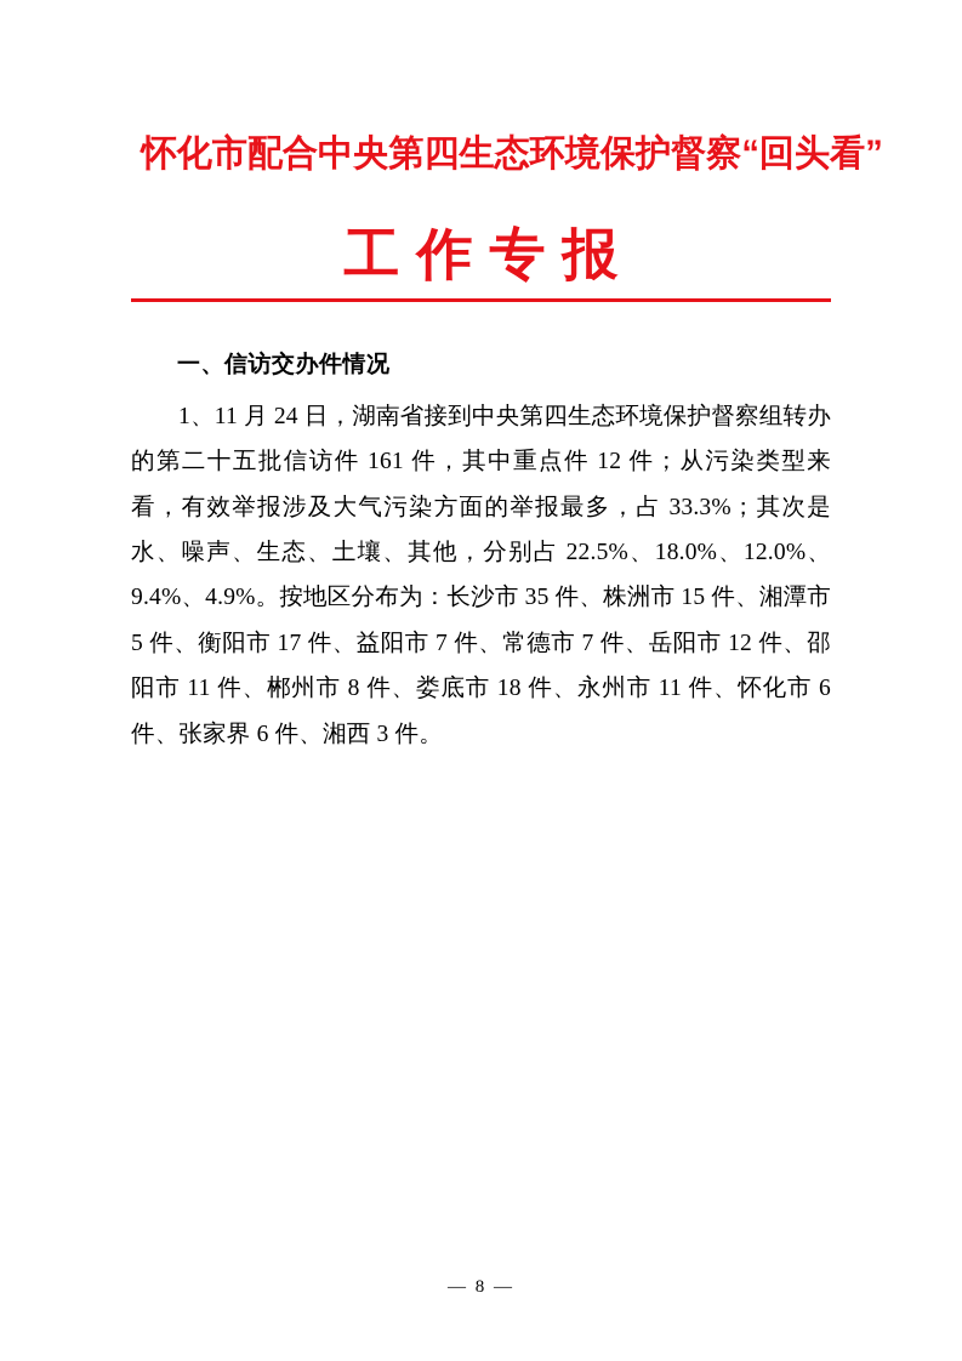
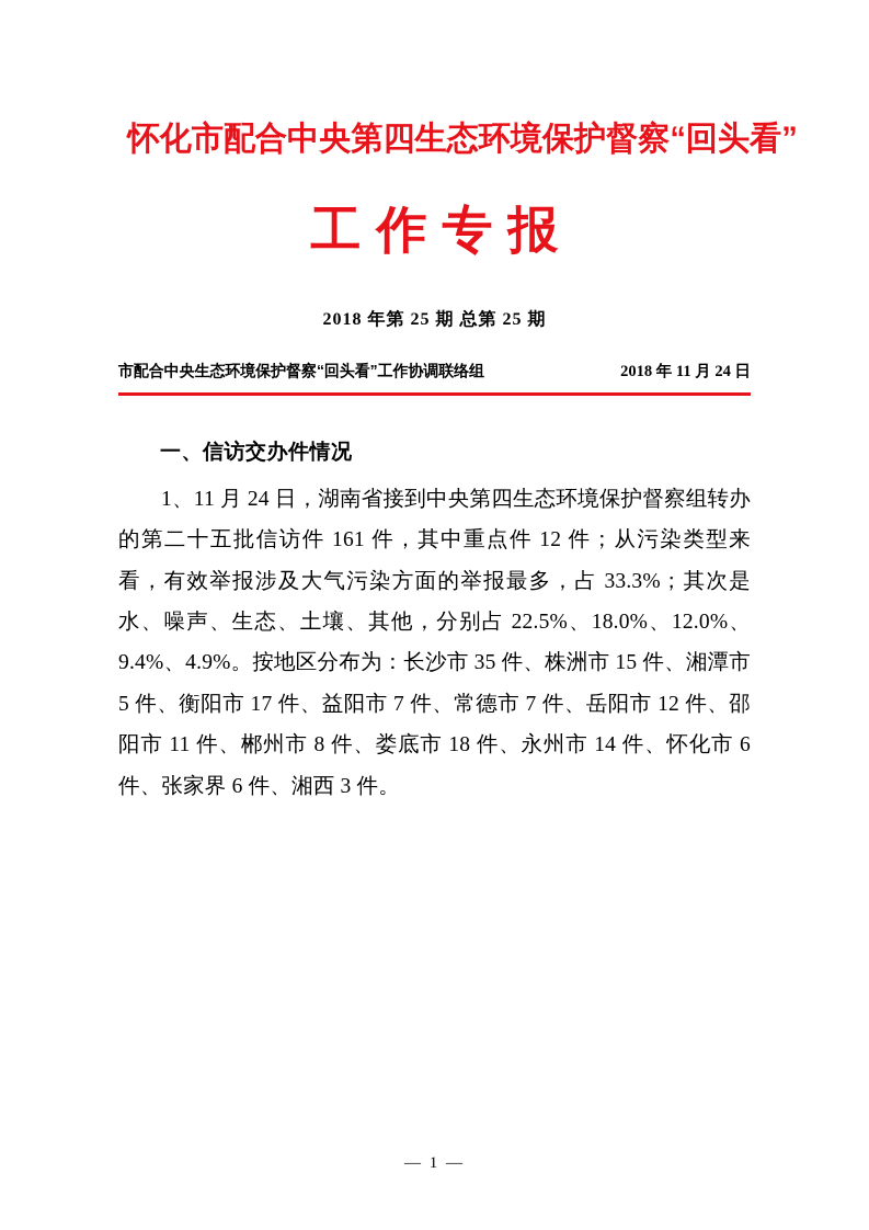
  怀化市配合中央第四生态环境保护督察“回头看”
  工作专报
+ 2018 年第 25 期 总第 25 期
+ 市配合中央生态环境保护督察“回头看”工作协调联络组
+ 2018 年 11 月 24 日
  一、信访交办件情况
- 1、11 月 24 日，湖南省接到中央第四生态环境保护督察组转办的第二十五批信访件 161 件，其中重点件 12 件；从污染类型来看，有效举报涉及大气污染方面的举报最多，占 33.3%；其次是水、噪声、生态、土壤、其他，分别占 22.5%、18.0%、12.0%、9.4%、4.9%。按地区分布为：长沙市 35 件、株洲市 15 件、湘潭市 5 件、衡阳市 17 件、益阳市 7 件、常德市 7 件、岳阳市 12 件、邵阳市 11 件、郴州市 8 件、娄底市 18 件、永州市 11 件、怀化市 6 件、张家界 6 件、湘西 3 件。
+ 1、11 月 24 日，湖南省接到中央第四生态环境保护督察组转办的第二十五批信访件 161 件，其中重点件 12 件；从污染类型来看，有效举报涉及大气污染方面的举报最多，占 33.3%；其次是水、噪声、生态、土壤、其他，分别占 22.5%、18.0%、12.0%、9.4%、4.9%。按地区分布为：长沙市 35 件、株洲市 15 件、湘潭市 5 件、衡阳市 17 件、益阳市 7 件、常德市 7 件、岳阳市 12 件、邵阳市 11 件、郴州市 8 件、娄底市 18 件、永州市 14 件、怀化市 6 件、张家界 6 件、湘西 3 件。
- — 8 —
+ — 1 —
